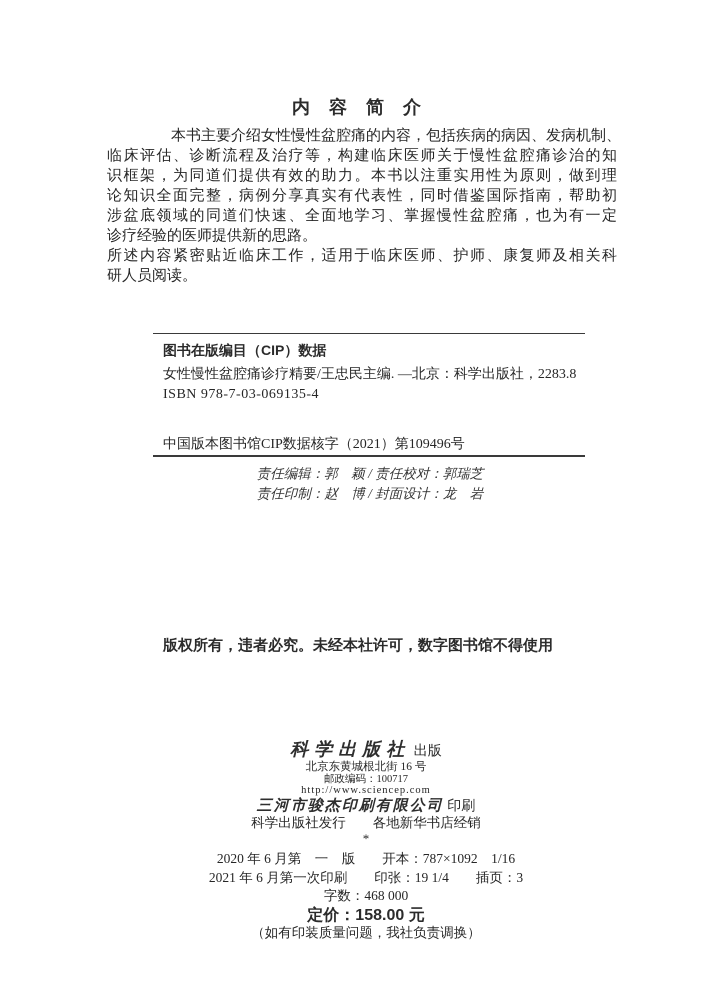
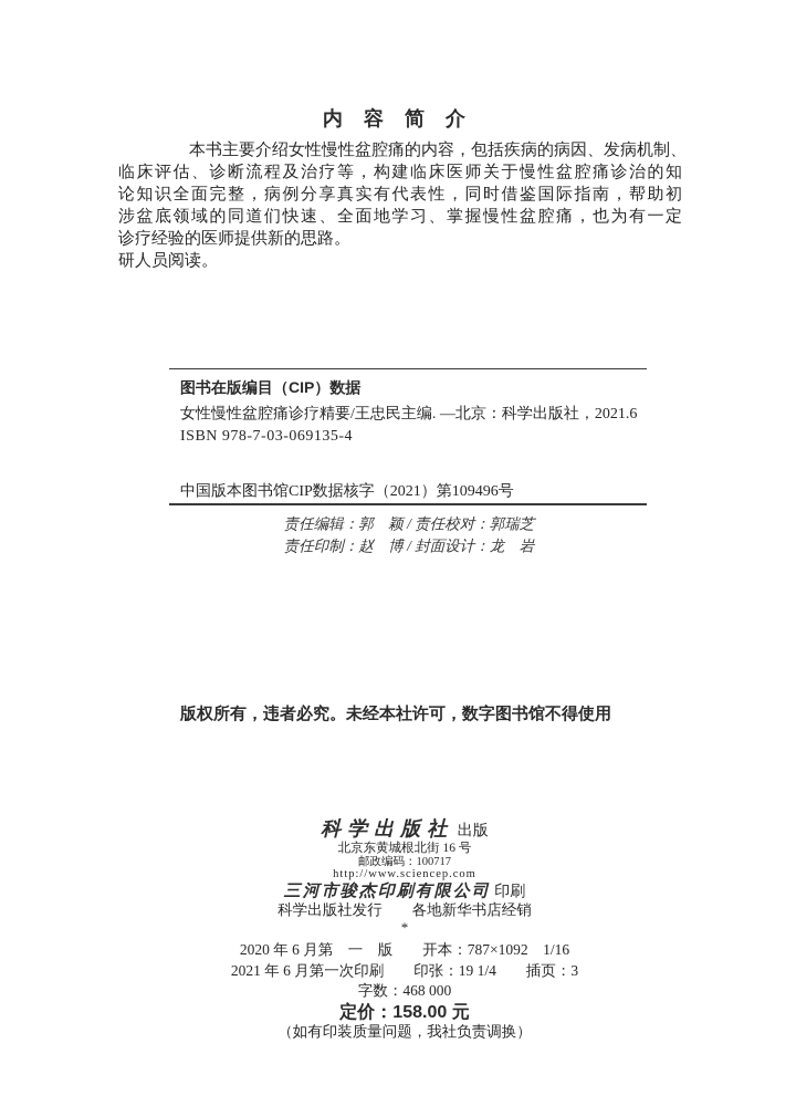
  内 容 简 介
  本书主要介绍女性慢性盆腔痛的内容，包括疾病的病因、发病机制、
  临床评估、诊断流程及治疗等，构建临床医师关于慢性盆腔痛诊治的知
- 识框架，为同道们提供有效的助力。本书以注重实用性为原则，做到理
  论知识全面完整，病例分享真实有代表性，同时借鉴国际指南，帮助初
  涉盆底领域的同道们快速、全面地学习、掌握慢性盆腔痛，也为有一定
  诊疗经验的医师提供新的思路。
- 所述内容紧密贴近临床工作，适用于临床医师、护师、康复师及相关科
  研人员阅读。
  图书在版编目（CIP）数据
- 女性慢性盆腔痛诊疗精要/王忠民主编. —北京：科学出版社，2283.8
+ 女性慢性盆腔痛诊疗精要/王忠民主编. —北京：科学出版社，2021.6
  ISBN 978-7-03-069135-4
  中国版本图书馆CIP数据核字（2021）第109496号
  责任编辑：郭 颖 / 责任校对：郭瑞芝
  责任印制：赵 博 / 封面设计：龙 岩
  版权所有，违者必究。未经本社许可，数字图书馆不得使用
  科学出版社 出版
  北京东黄城根北街 16 号
  邮政编码：100717
  http://www.sciencep.com
  三河市骏杰印刷有限公司 印刷
  科学出版社发行 各地新华书店经销
  *
  2020 年 6 月第 一 版 开本：787×1092 1/16
  2021 年 6 月第一次印刷 印张：19 1/4 插页：3
  字数：468 000
  定价：158.00 元
  （如有印装质量问题，我社负责调换）
